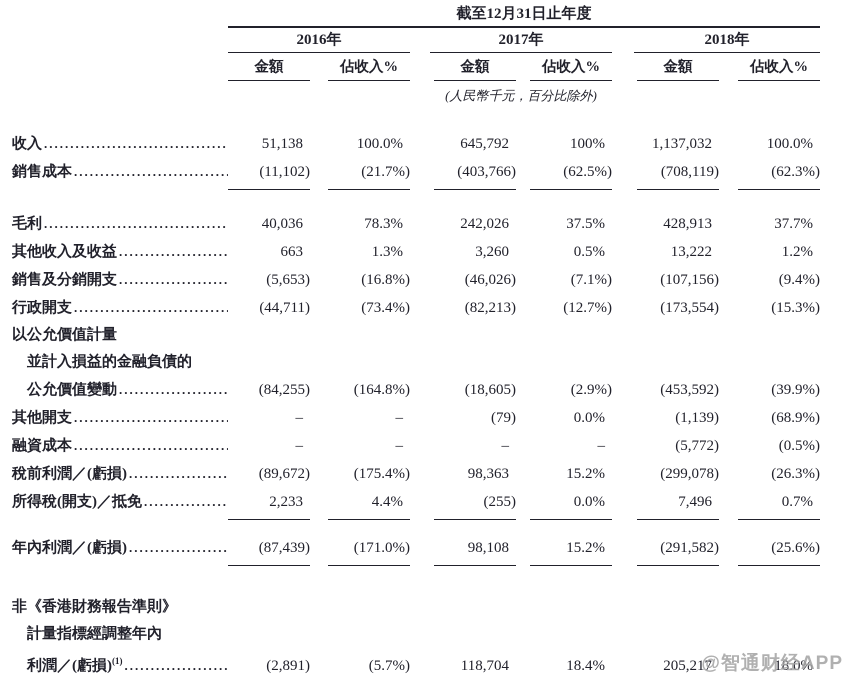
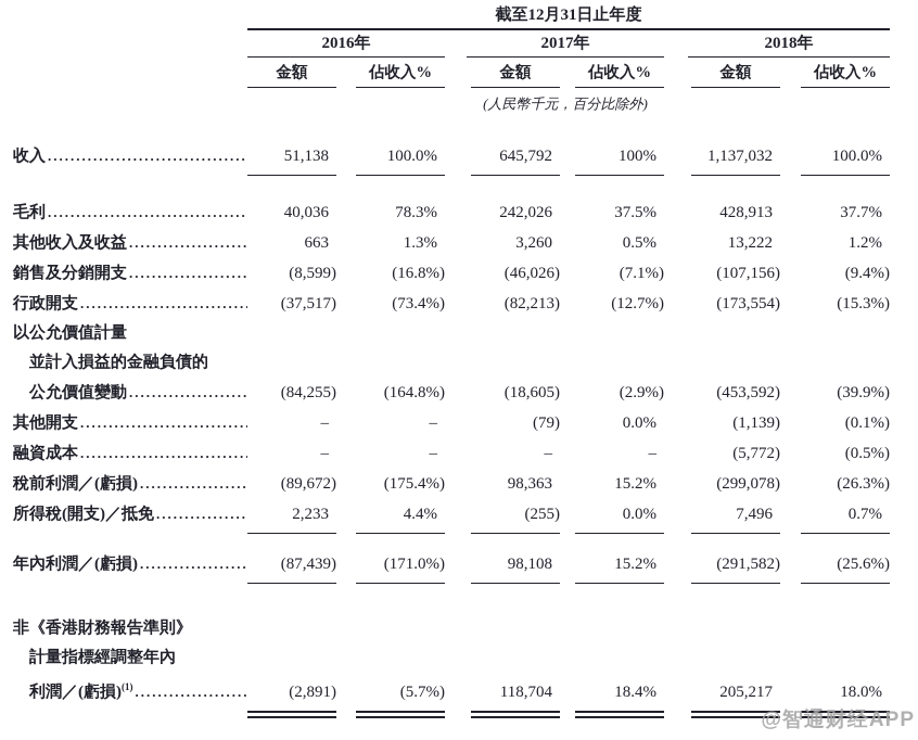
  截至12月31日止年度
  2016年
  金額
  佔收入%
  2017年
  金額
  佔收入%
  2018年
  金額
  佔收入%
  (人民幣千元，百分比除外)
  收入
  51,138
  100.0%
  645,792
  100%
  1,137,032
  100.0%
- 銷售成本
- (11,102)
- (21.7%)
- (403,766)
- (62.5%)
- (708,119)
- (62.3%)
  毛利
  40,036
  78.3%
  242,026
  37.5%
  428,913
  37.7%
  其他收入及收益
  663
  1.3%
  3,260
  0.5%
  13,222
  1.2%
  銷售及分銷開支
- (5,653)
+ (8,599)
  (16.8%)
  (46,026)
  (7.1%)
  (107,156)
  (9.4%)
  行政開支
- (44,711)
+ (37,517)
  (73.4%)
  (82,213)
  (12.7%)
  (173,554)
  (15.3%)
  以公允價值計量
  並計入損益的金融負債的
  公允價值變動
  (84,255)
  (164.8%)
  (18,605)
  (2.9%)
  (453,592)
  (39.9%)
  其他開支
  –
  –
  (79)
  0.0%
  (1,139)
- (68.9%)
+ (0.1%)
  融資成本
  –
  –
  –
  –
  (5,772)
  (0.5%)
  稅前利潤／(虧損)
  (89,672)
  (175.4%)
  98,363
  15.2%
  (299,078)
  (26.3%)
  所得稅(開支)／抵免
  2,233
  4.4%
  (255)
  0.0%
  7,496
  0.7%
  年內利潤／(虧損)
  (87,439)
  (171.0%)
  98,108
  15.2%
  (291,582)
  (25.6%)
  非《香港財務報告準則》
  計量指標經調整年內
  利潤／(虧損)(1)
  (2,891)
  (5.7%)
  118,704
  18.4%
  205,217
  18.0%
  @智通财经APP
